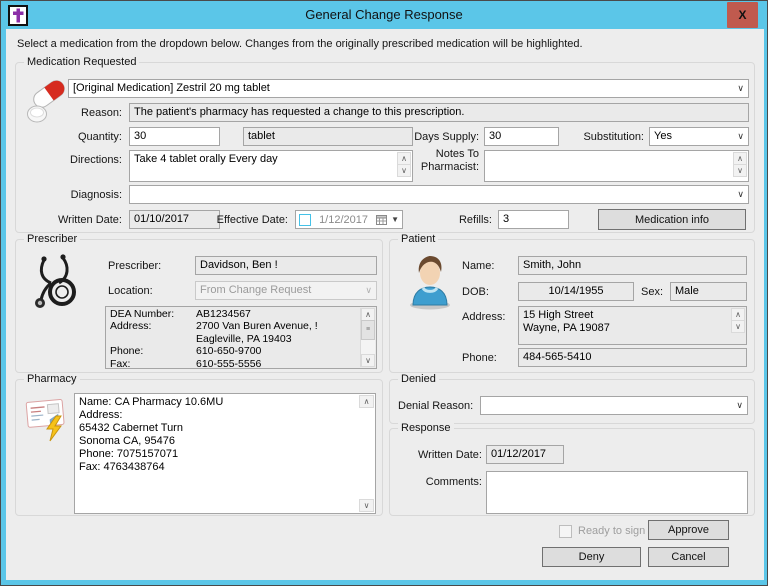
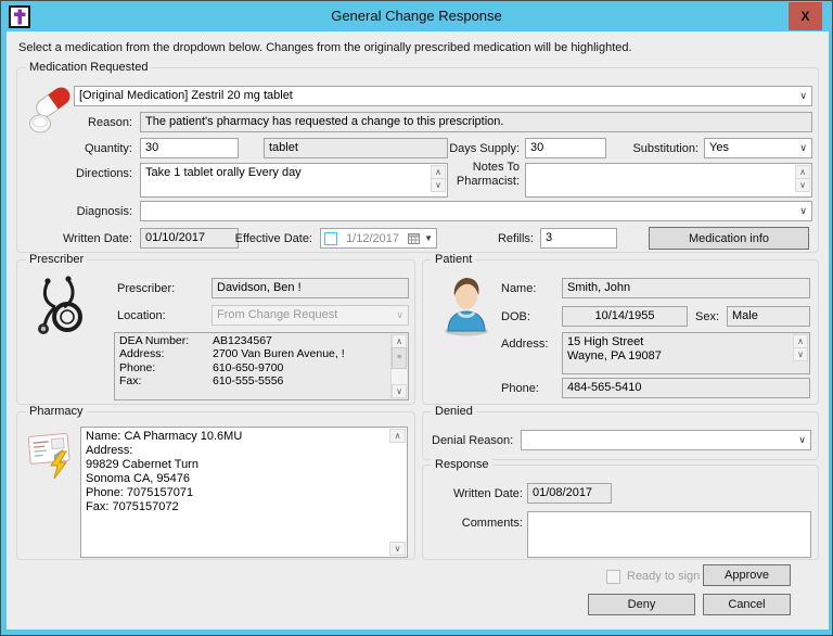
  General Change Response
  X
  Select a medication from the dropdown below. Changes from the originally prescribed medication will be highlighted.
  Medication Requested
  [Original Medication] Zestril 20 mg tablet
  ∨
  Reason:
  The patient's pharmacy has requested a change to this prescription.
  Quantity:
  30
  tablet
  Days Supply:
  30
  Substitution:
  Yes
  ∨
  Directions:
- Take 4 tablet orally Every day
+ Take 1 tablet orally Every day
  ∧
  ∨
  Notes To
  Pharmacist:
  ∧
  ∨
  Diagnosis:
  ∨
  Written Date:
  01/10/2017
  Effective Date:
  1/12/2017
  ▼
  Refills:
  3
  Medication info
  Prescriber
  Prescriber:
  Davidson, Ben !
  Location:
  From Change Request
  ∨
  DEA Number:
  AB1234567
  Address:
  2700 Van Buren Avenue, !
- Eagleville, PA 19403
  Phone:
  610-650-9700
  Fax:
  610-555-5556
  ∧
  ∨
  Patient
  Name:
  Smith, John
  DOB:
  10/14/1955
  Sex:
  Male
  Address:
  15 High Street
  Wayne, PA 19087
  ∧
  ∨
  Phone:
  484-565-5410
  Pharmacy
  Name: CA Pharmacy 10.6MU
  Address:
- 65432 Cabernet Turn
+ 99829 Cabernet Turn
  Sonoma CA, 95476
  Phone: 7075157071
- Fax: 4763438764
+ Fax: 7075157072
  ∧
  ∨
  Denied
  Denial Reason:
  ∨
  Response
  Written Date:
- 01/12/2017
+ 01/08/2017
  Comments:
  Ready to sign
  Approve
  Deny
  Cancel
